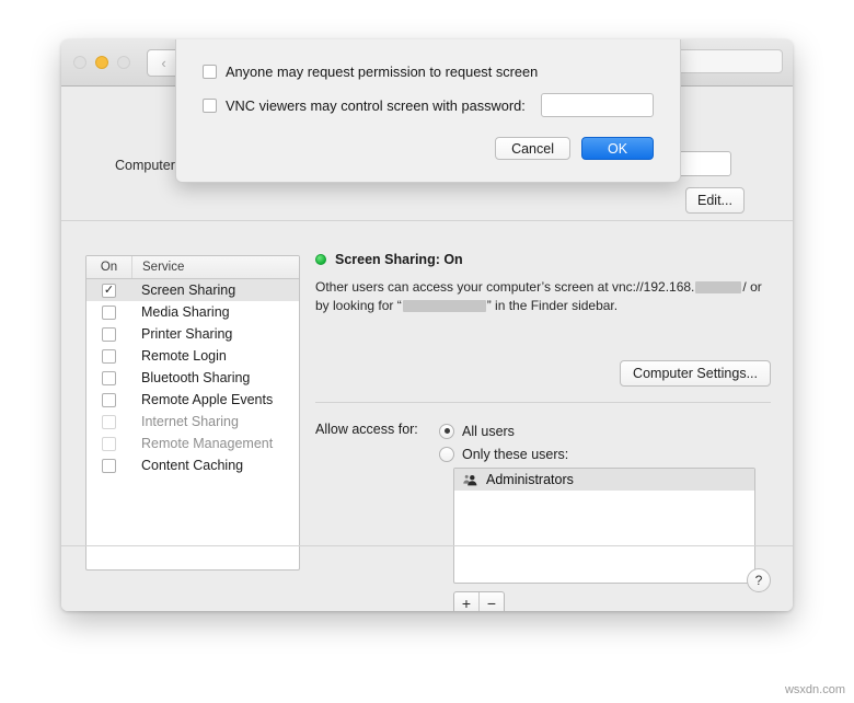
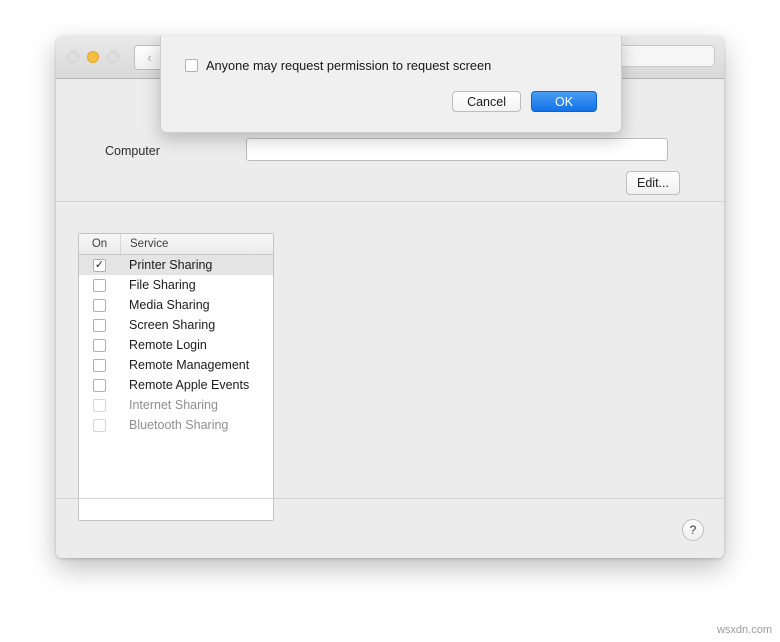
  ‹
  Computer
  Edit...
  On
  Service
  ✓
- Screen Sharing
+ Printer Sharing
+ File Sharing
  Media Sharing
- Printer Sharing
+ Screen Sharing
  Remote Login
- Bluetooth Sharing
+ Remote Management
  Remote Apple Events
  Internet Sharing
- Remote Management
+ Bluetooth Sharing
- Content Caching
- Screen Sharing: On
- Other users can access your computer’s screen at vnc://192.168. / or by looking for “ ” in the Finder sidebar.
- Computer Settings...
- Allow access for:
- All users
- Only these users:
- Administrators
- +
- −
  ?
  Anyone may request permission to request screen
- VNC viewers may control screen with password:
  Cancel
  OK
  wsxdn.com
